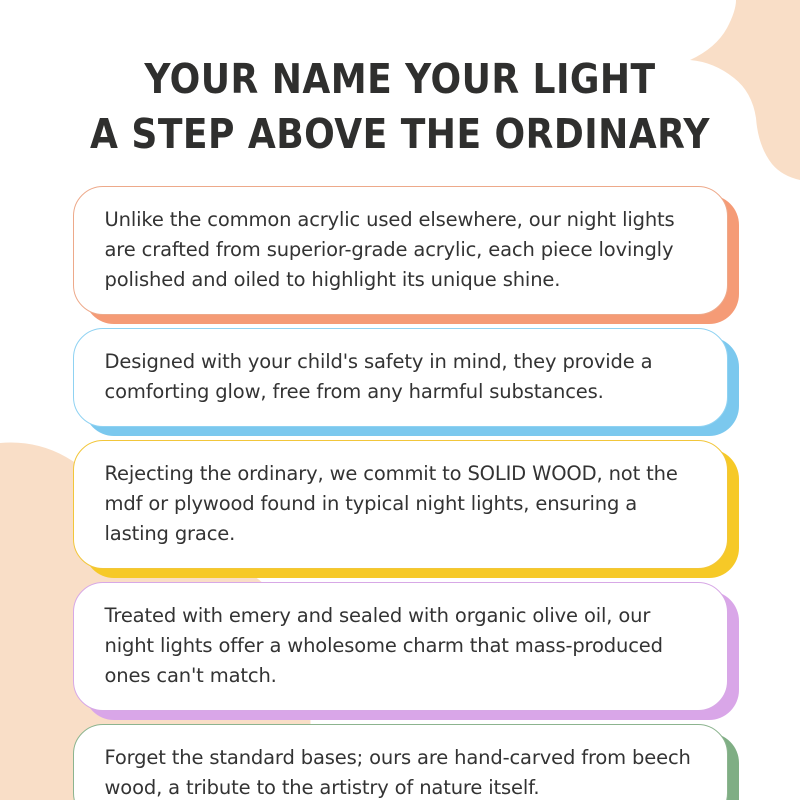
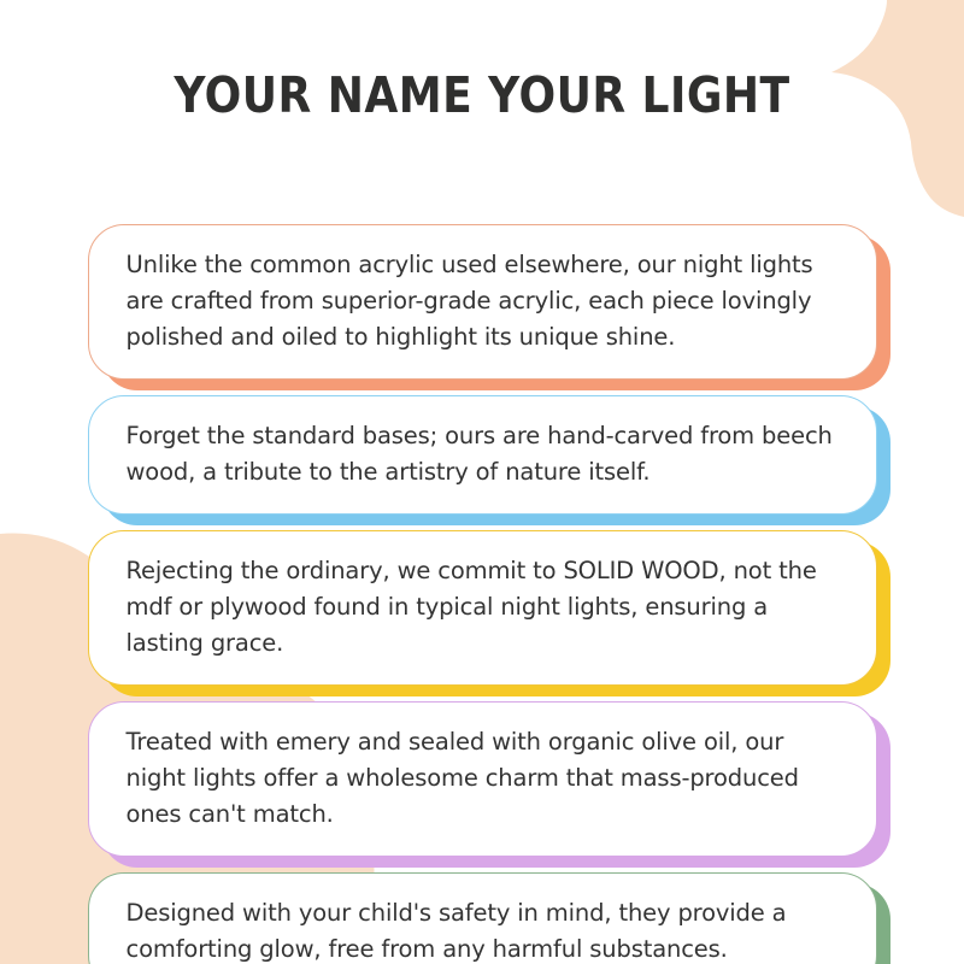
  YOUR NAME YOUR LIGHT
- A STEP ABOVE THE ORDINARY
  Unlike the common acrylic used elsewhere, our night lights are crafted from superior-grade acrylic, each piece lovingly polished and oiled to highlight its unique shine.
- Designed with your child's safety in mind, they provide a comforting glow, free from any harmful substances.
+ Forget the standard bases; ours are hand-carved from beech wood, a tribute to the artistry of nature itself.
  Rejecting the ordinary, we commit to SOLID WOOD, not the mdf or plywood found in typical night lights, ensuring a lasting grace.
  Treated with emery and sealed with organic olive oil, our night lights offer a wholesome charm that mass-produced ones can't match.
- Forget the standard bases; ours are hand-carved from beech wood, a tribute to the artistry of nature itself.
+ Designed with your child's safety in mind, they provide a comforting glow, free from any harmful substances.
